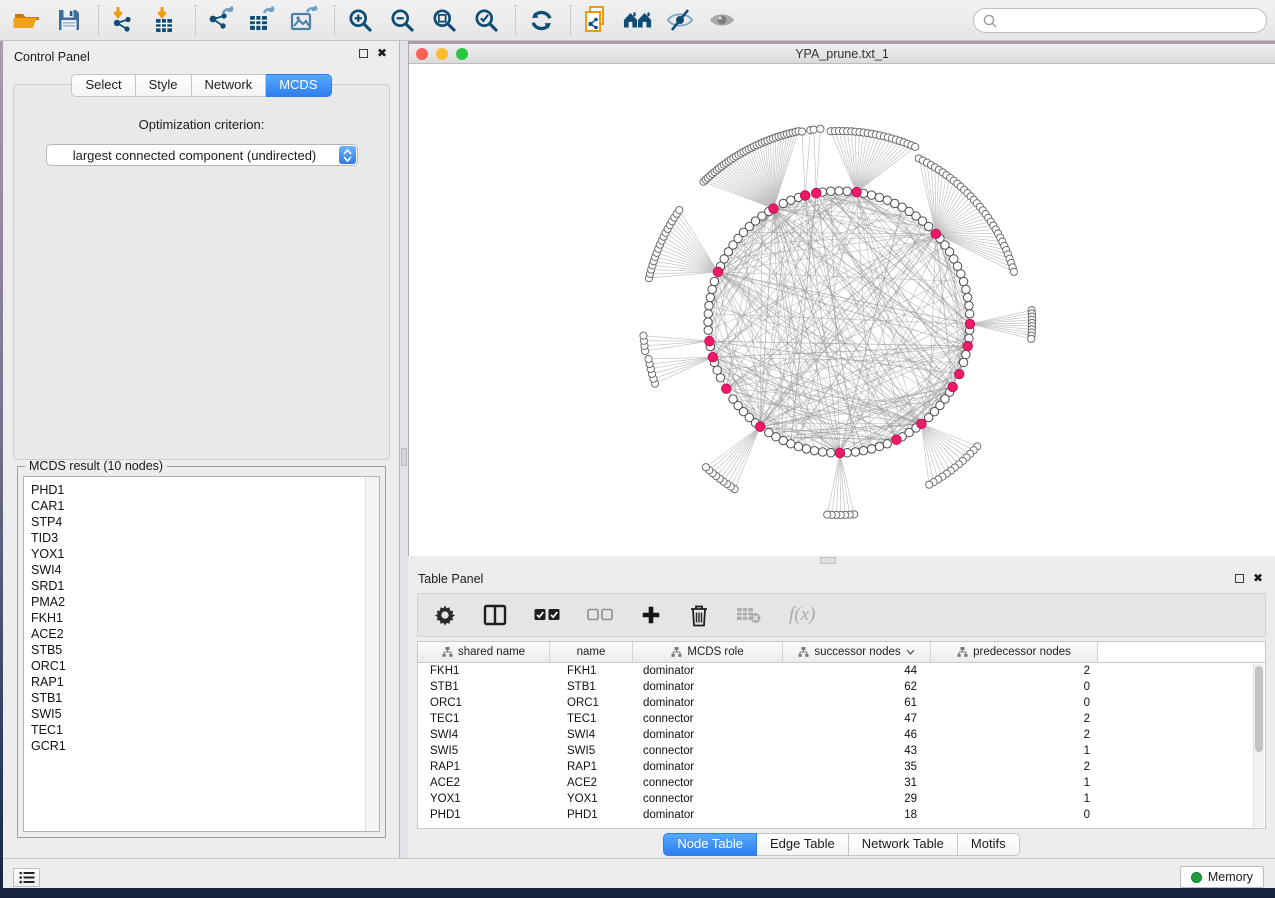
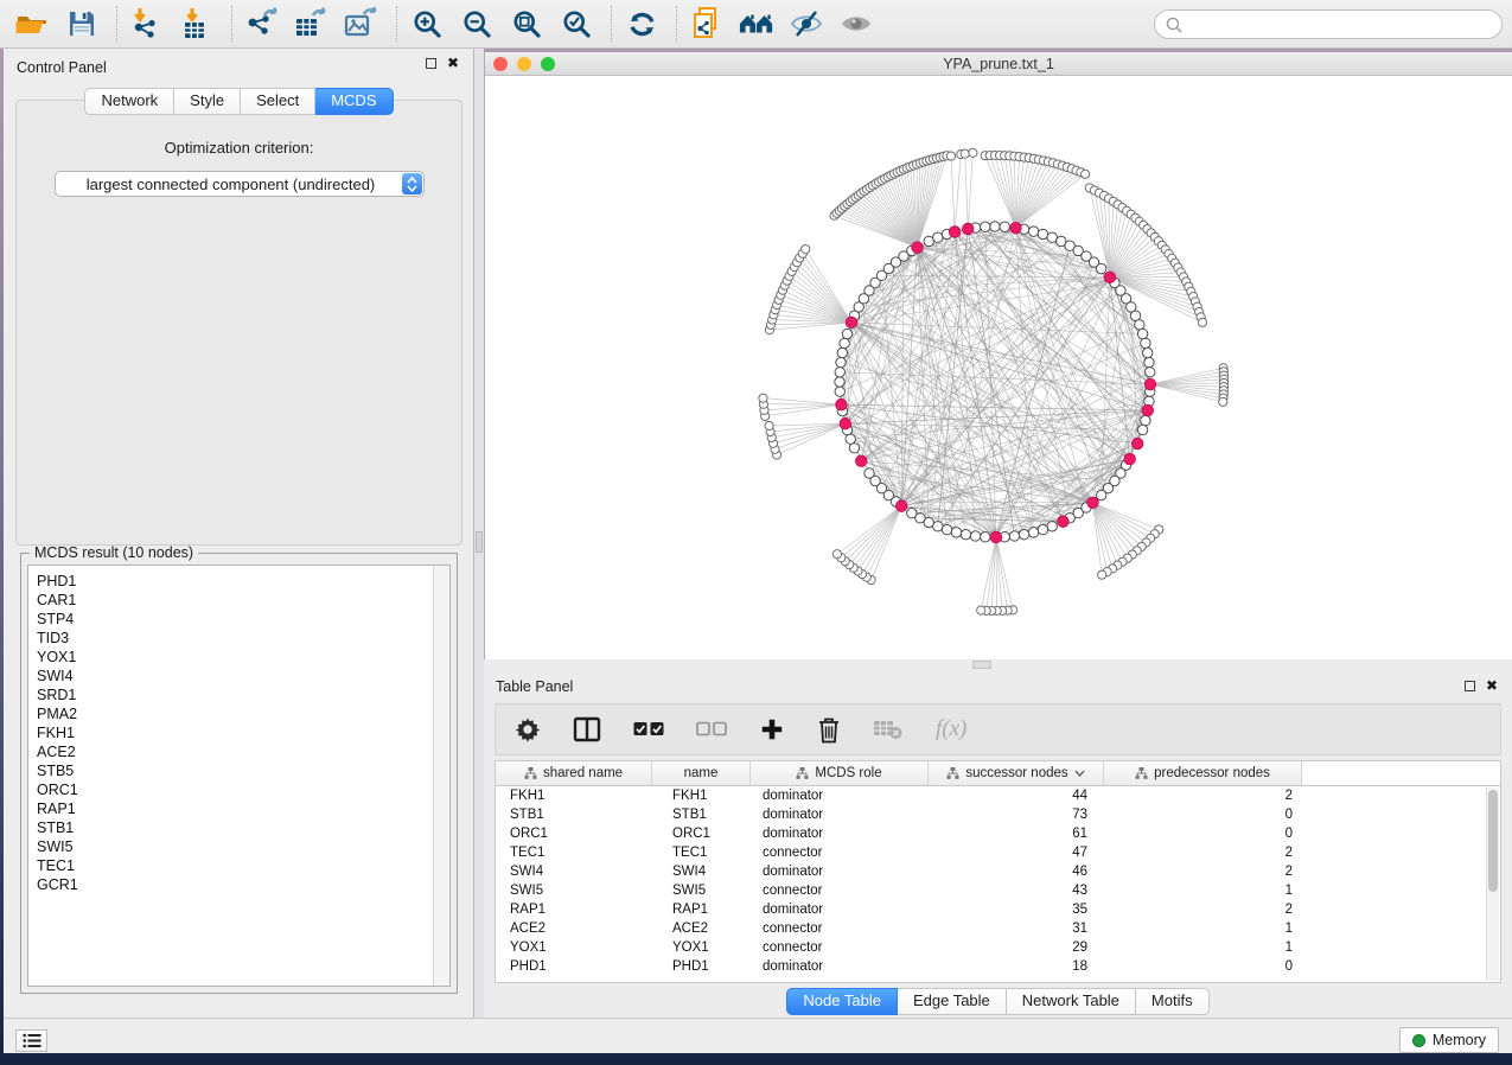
  Control Panel
  ✖
- Select
+ Network
  Style
- Network
+ Select
  MCDS
  Optimization criterion:
  largest connected component (undirected)
  MCDS result (10 nodes)
  PHD1
  CAR1
  STP4
  TID3
  YOX1
  SWI4
  SRD1
  PMA2
  FKH1
  ACE2
  STB5
  ORC1
  RAP1
  STB1
  SWI5
  TEC1
  GCR1
  YPA_prune.txt_1
  Table Panel
  ✖
  f(x)
  shared name
  name
  MCDS role
  successor nodes
  predecessor nodes
  FKH1
  FKH1
  dominator
  44
  2
  STB1
  STB1
  dominator
- 62
+ 73
  0
  ORC1
  ORC1
  dominator
  61
  0
  TEC1
  TEC1
  connector
  47
  2
  SWI4
  SWI4
  dominator
  46
  2
  SWI5
  SWI5
  connector
  43
  1
  RAP1
  RAP1
  dominator
  35
  2
  ACE2
  ACE2
  connector
  31
  1
  YOX1
  YOX1
  connector
  29
  1
  PHD1
  PHD1
  dominator
  18
  0
  Node Table
  Edge Table
  Network Table
  Motifs
  Memory
